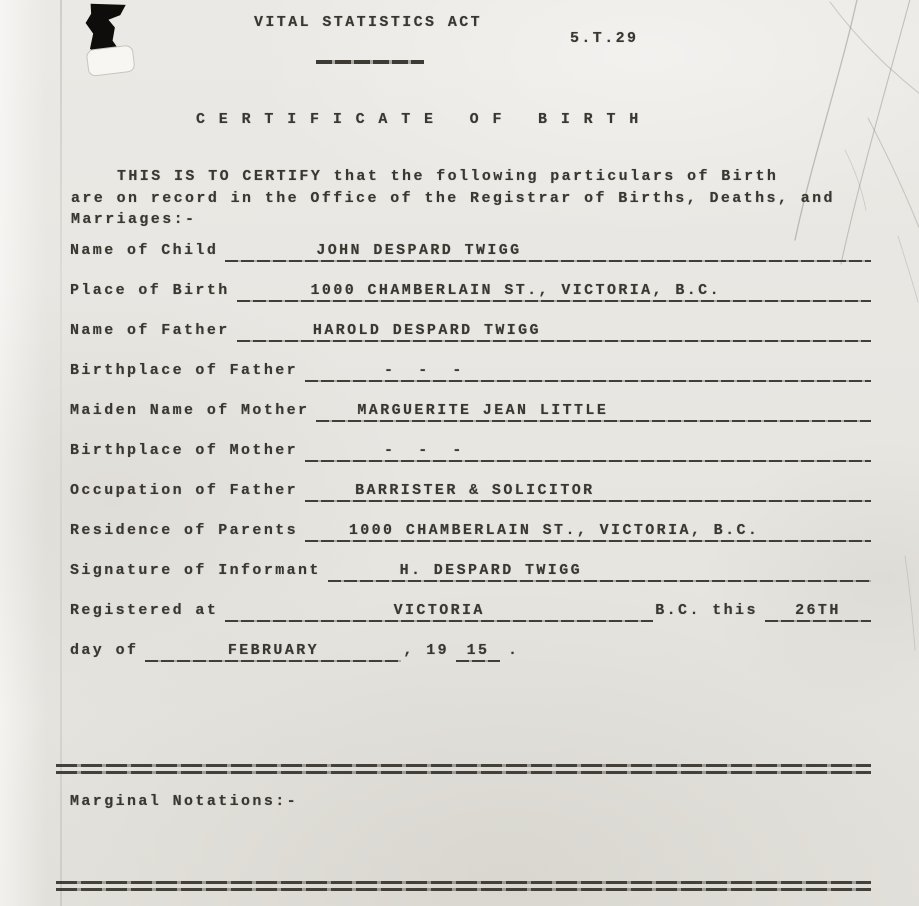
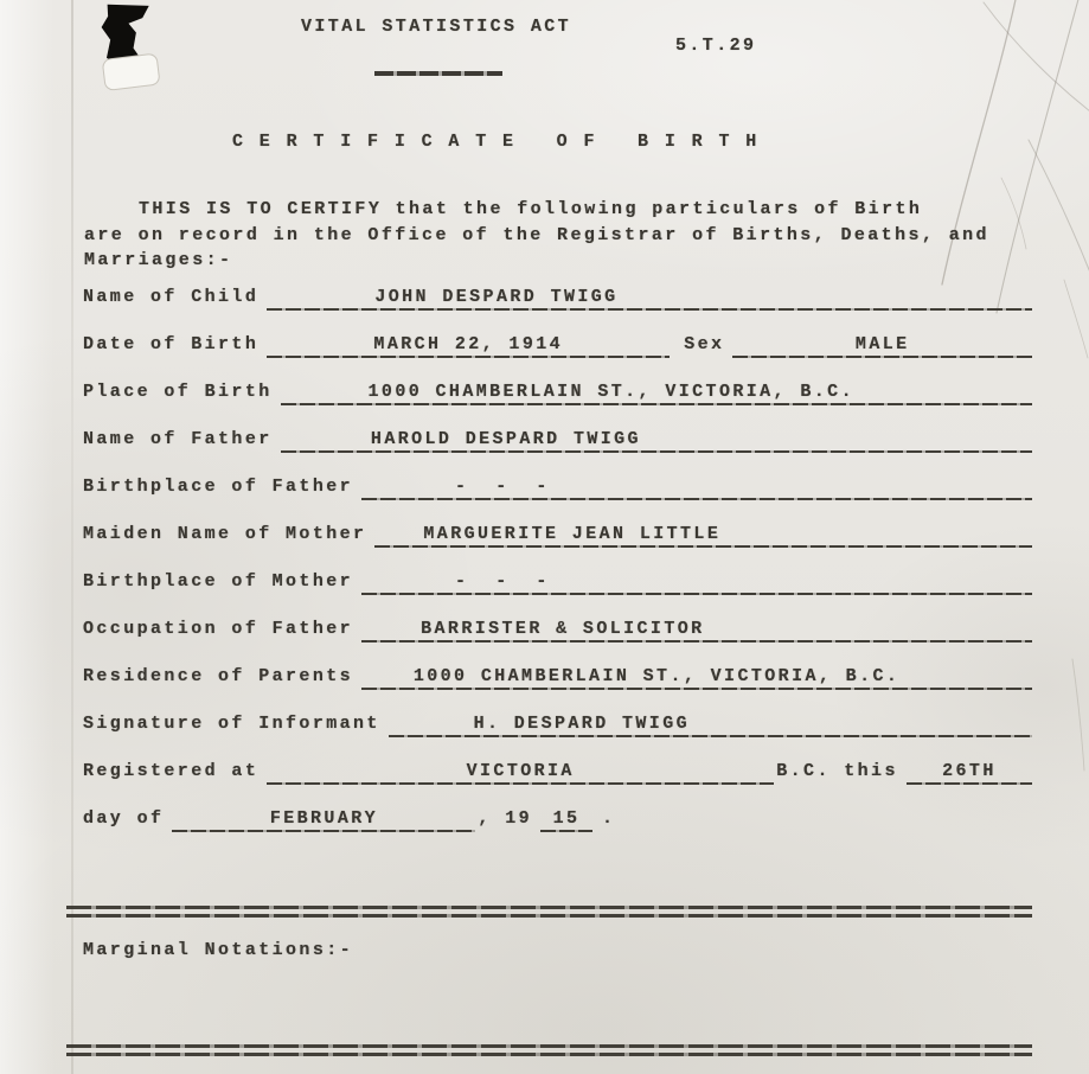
  VITAL STATISTICS ACT
  5.T.29
  C E R T I F I C A T E O F B I R T H
  THIS IS TO CERTIFY that the following particulars of Birth
  are on record in the Office of the Registrar of Births, Deaths, and
  Marriages:-
  Name of Child
  JOHN DESPARD TWIGG
+ Date of Birth
+ MARCH 22, 1914
+ Sex
+ MALE
  Place of Birth
  1000 CHAMBERLAIN ST., VICTORIA, B.C.
  Name of Father
  HAROLD DESPARD TWIGG
  Birthplace of Father
  - - -
  Maiden Name of Mother
  MARGUERITE JEAN LITTLE
  Birthplace of Mother
  - - -
  Occupation of Father
  BARRISTER & SOLICITOR
  Residence of Parents
  1000 CHAMBERLAIN ST., VICTORIA, B.C.
  Signature of Informant
  H. DESPARD TWIGG
  Registered at
  VICTORIA
  B.C. this
  26TH
  day of
  FEBRUARY
  , 19
  15
  .
  Marginal Notations:-
